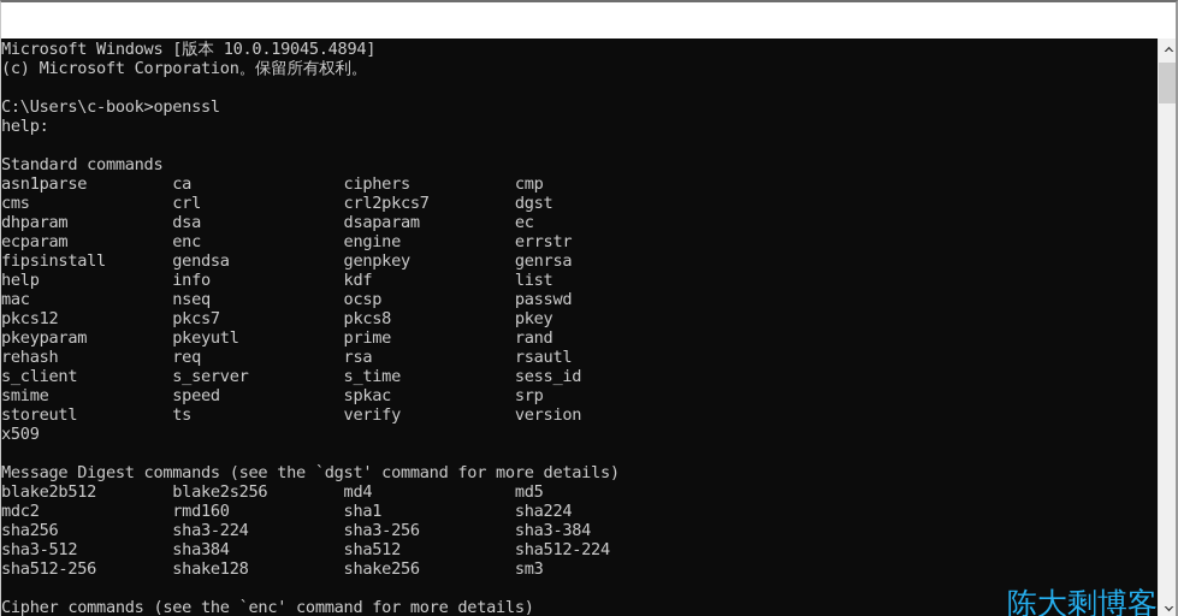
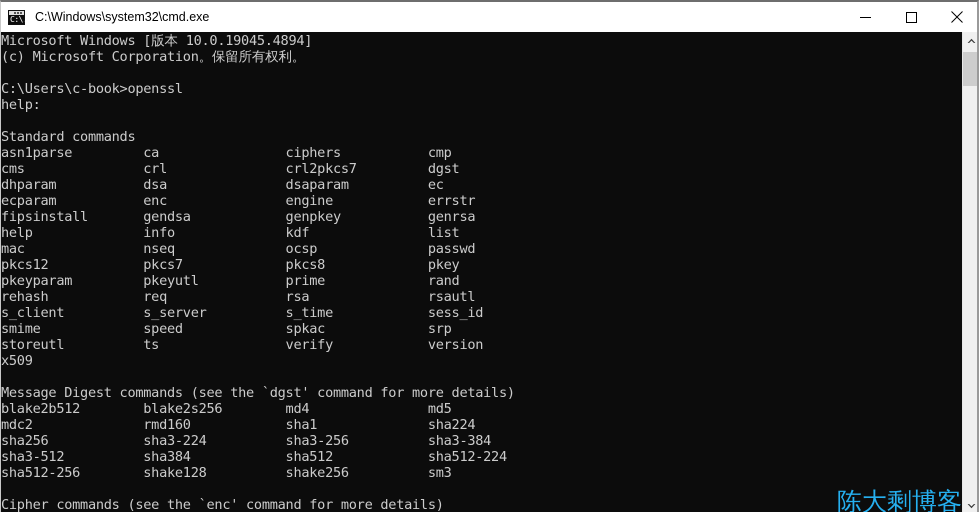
+ C:\.
+ C:\Windows\system32\cmd.exe
  Microsoft Windows [版本 10.0.19045.4894]
  (c) Microsoft Corporation。保留所有权利。
  C:\Users\c-book>openssl
  help:
  Standard commands
  asn1parse ca ciphers cmp
  cms crl crl2pkcs7 dgst
  dhparam dsa dsaparam ec
  ecparam enc engine errstr
  fipsinstall gendsa genpkey genrsa
  help info kdf list
  mac nseq ocsp passwd
  pkcs12 pkcs7 pkcs8 pkey
  pkeyparam pkeyutl prime rand
  rehash req rsa rsautl
  s_client s_server s_time sess_id
  smime speed spkac srp
  storeutl ts verify version
  x509
  Message Digest commands (see the `dgst' command for more details)
  blake2b512 blake2s256 md4 md5
  mdc2 rmd160 sha1 sha224
  sha256 sha3-224 sha3-256 sha3-384
  sha3-512 sha384 sha512 sha512-224
  sha512-256 shake128 shake256 sm3
  Cipher commands (see the `enc' command for more details)
  陈大剩博客
